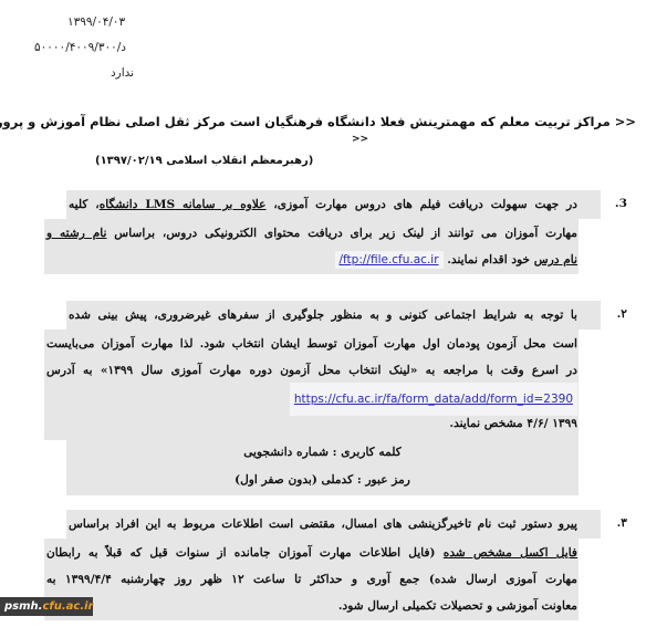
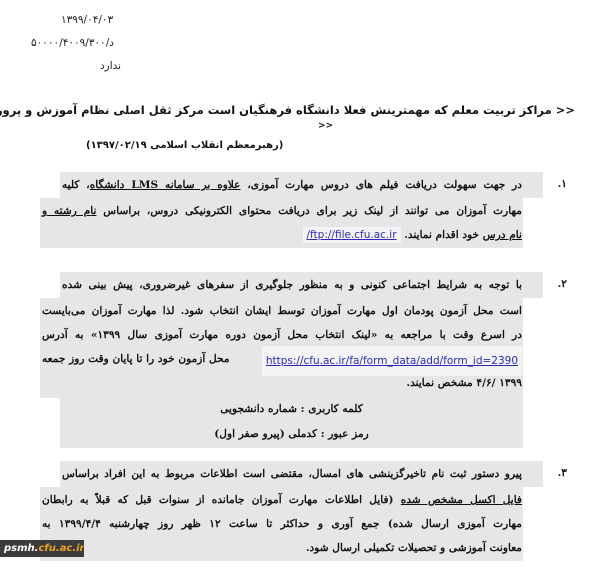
  ۱۳۹۹/۰۴/۰۳
  د/۵۰۰۰۰/۴۰۰۹/۳۰۰
  ندارد
  << مراکز تربیت معلم که مهمترینش فعلا دانشگاه فرهنگیان است مرکز ثقل اصلی نظام آموزش و پرو
  >>
  (رهبرمعظم انقلاب اسلامی ۱۳۹۷/۰۲/۱۹)
- 3.
+ ۱.
  در جهت سهولت دریافت فیلم های دروس مهارت آموزی، علاوه بر سامانه LMS دانشگاه، کلیه
  مهارت آموزان می توانند از لینک زیر برای دریافت محتوای الکترونیکی دروس، براساس نام رشته و
  نام درس خود اقدام نمایند. ftp://file.cfu.ac.ir/
  ۲.
  با توجه به شرایط اجتماعی کنونی و به منظور جلوگیری از سفرهای غیرضروری، پیش بینی شده
  است محل آزمون پودمان اول مهارت آموزان توسط ایشان انتخاب شود. لذا مهارت آموزان می‌بایست
  در اسرع وقت با مراجعه به «لینک انتخاب محل آزمون دوره مهارت آموزی سال ۱۳۹۹» به آدرس
  https://cfu.ac.ir/fa/form_data/add/form_id=2390
+ محل آزمون خود را تا پایان وقت روز جمعه
  ۱۳۹۹ /۴/۶ مشخص نمایند.
  کلمه کاربری : شماره دانشجویی
- رمز عبور : کدملی (بدون صفر اول)
+ رمز عبور : کدملی (پیرو صفر اول)
  ۳.
  پیرو دستور ثبت نام تاخیرگزینشی های امسال، مقتضی است اطلاعات مربوط به این افراد براساس
  فایل اکسل مشخص شده (فایل اطلاعات مهارت آموزان جامانده از سنوات قبل که قبلاً به رابطان
  مهارت آموزی ارسال شده) جمع آوری و حداکثر تا ساعت ۱۲ ظهر روز چهارشنبه ۱۳۹۹/۴/۴ به
  معاونت آموزشی و تحصیلات تکمیلی ارسال شود.
  psmh.cfu.ac.ir
